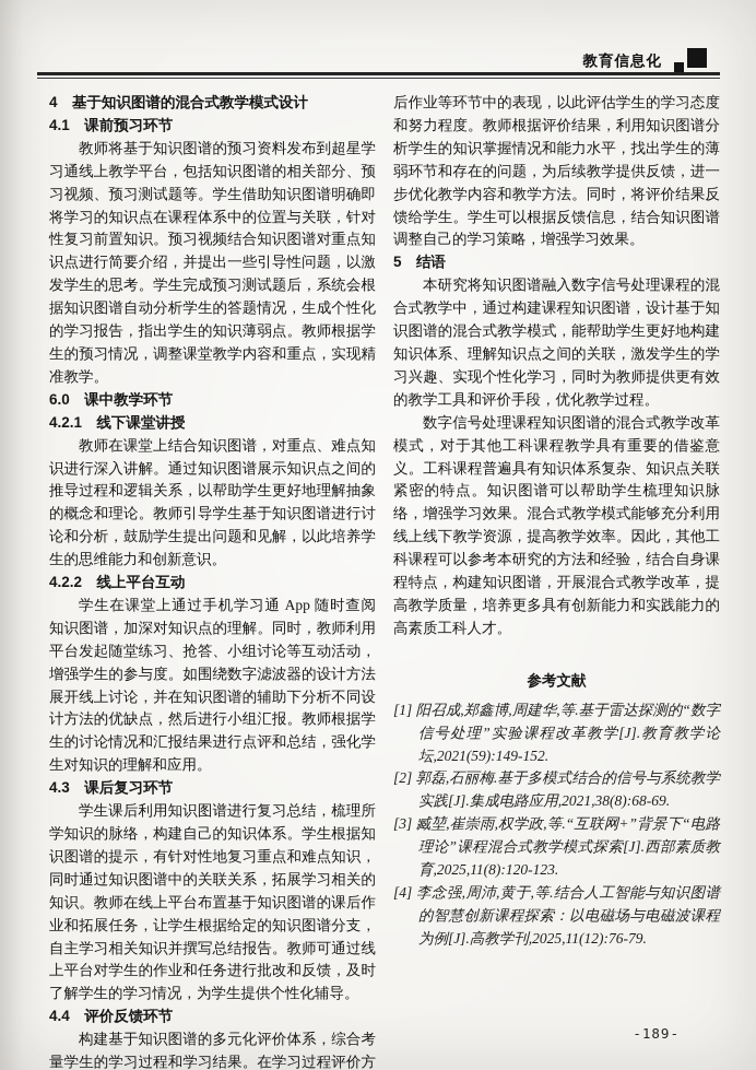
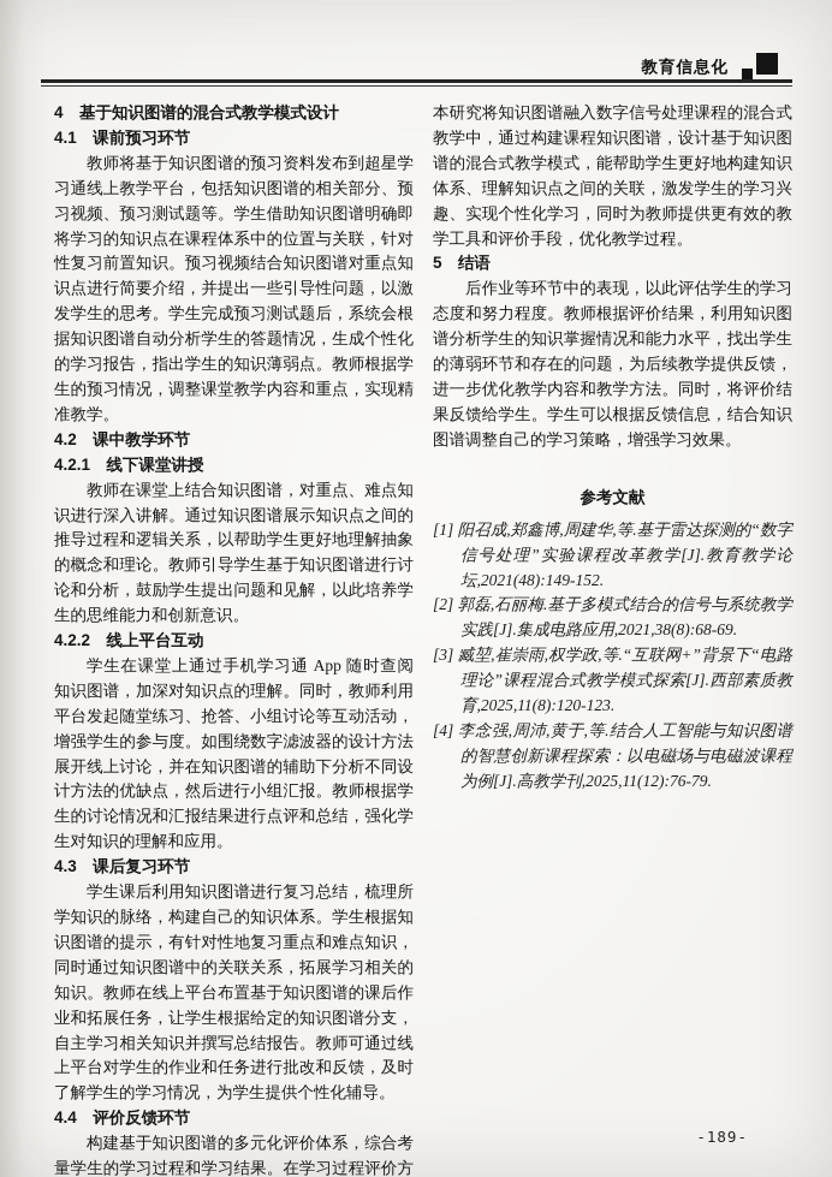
  教育信息化
  4 基于知识图谱的混合式教学模式设计
  4.1 课前预习环节
  教师将基于知识图谱的预习资料发布到超星学习通线上教学平台，包括知识图谱的相关部分、预习视频、预习测试题等。学生借助知识图谱明确即将学习的知识点在课程体系中的位置与关联，针对性复习前置知识。预习视频结合知识图谱对重点知识点进行简要介绍，并提出一些引导性问题，以激发学生的思考。学生完成预习测试题后，系统会根据知识图谱自动分析学生的答题情况，生成个性化的学习报告，指出学生的知识薄弱点。教师根据学生的预习情况，调整课堂教学内容和重点，实现精准教学。
- 6.0 课中教学环节
+ 4.2 课中教学环节
  4.2.1 线下课堂讲授
  教师在课堂上结合知识图谱，对重点、难点知识进行深入讲解。通过知识图谱展示知识点之间的推导过程和逻辑关系，以帮助学生更好地理解抽象的概念和理论。教师引导学生基于知识图谱进行讨论和分析，鼓励学生提出问题和见解，以此培养学生的思维能力和创新意识。
  4.2.2 线上平台互动
  学生在课堂上通过手机学习通 App 随时查阅知识图谱，加深对知识点的理解。同时，教师利用平台发起随堂练习、抢答、小组讨论等互动活动，增强学生的参与度。如围绕数字滤波器的设计方法展开线上讨论，并在知识图谱的辅助下分析不同设计方法的优缺点，然后进行小组汇报。教师根据学生的讨论情况和汇报结果进行点评和总结，强化学生对知识的理解和应用。
  4.3 课后复习环节
  学生课后利用知识图谱进行复习总结，梳理所学知识的脉络，构建自己的知识体系。学生根据知识图谱的提示，有针对性地复习重点和难点知识，同时通过知识图谱中的关联关系，拓展学习相关的知识。教师在线上平台布置基于知识图谱的课后作业和拓展任务，让学生根据给定的知识图谱分支，自主学习相关知识并撰写总结报告。教师可通过线上平台对学生的作业和任务进行批改和反馈，及时了解学生的学习情况，为学生提供个性化辅导。
  4.4 评价反馈环节
- 后作业等环节中的表现，以此评估学生的学习态度和努力程度。教师根据评价结果，利用知识图谱分析学生的知识掌握情况和能力水平，找出学生的薄弱环节和存在的问题，为后续教学提供反馈，进一步优化教学内容和教学方法。同时，将评价结果反馈给学生。学生可以根据反馈信息，结合知识图谱调整自己的学习策略，增强学习效果。
+ 本研究将知识图谱融入数字信号处理课程的混合式教学中，通过构建课程知识图谱，设计基于知识图谱的混合式教学模式，能帮助学生更好地构建知识体系、理解知识点之间的关联，激发学生的学习兴趣、实现个性化学习，同时为教师提供更有效的教学工具和评价手段，优化教学过程。
  5 结语
- 本研究将知识图谱融入数字信号处理课程的混合式教学中，通过构建课程知识图谱，设计基于知识图谱的混合式教学模式，能帮助学生更好地构建知识体系、理解知识点之间的关联，激发学生的学习兴趣、实现个性化学习，同时为教师提供更有效的教学工具和评价手段，优化教学过程。
+ 后作业等环节中的表现，以此评估学生的学习态度和努力程度。教师根据评价结果，利用知识图谱分析学生的知识掌握情况和能力水平，找出学生的薄弱环节和存在的问题，为后续教学提供反馈，进一步优化教学内容和教学方法。同时，将评价结果反馈给学生。学生可以根据反馈信息，结合知识图谱调整自己的学习策略，增强学习效果。
- 数字信号处理课程知识图谱的混合式教学改革模式，对于其他工科课程教学具有重要的借鉴意义。工科课程普遍具有知识体系复杂、知识点关联紧密的特点。知识图谱可以帮助学生梳理知识脉络，增强学习效果。混合式教学模式能够充分利用线上线下教学资源，提高教学效率。因此，其他工科课程可以参考本研究的方法和经验，结合自身课程特点，构建知识图谱，开展混合式教学改革，提高教学质量，培养更多具有创新能力和实践能力的高素质工科人才。
  参考文献
- [1] 阳召成,郑鑫博,周建华,等.基于雷达探测的“数字信号处理”实验课程改革教学[J].教育教学论坛,2021(59):149-152.
+ [1] 阳召成,郑鑫博,周建华,等.基于雷达探测的“数字信号处理”实验课程改革教学[J].教育教学论坛,2021(48):149-152.
  [2] 郭磊,石丽梅.基于多模式结合的信号与系统教学实践[J].集成电路应用,2021,38(8):68-69.
  [3] 臧堃,崔崇雨,权学政,等.“互联网+”背景下“电路理论”课程混合式教学模式探索[J].西部素质教育,2025,11(8):120-123.
  [4] 李念强,周沛,黄于,等.结合人工智能与知识图谱的智慧创新课程探索：以电磁场与电磁波课程为例[J].高教学刊,2025,11(12):76-79.
  -189-
